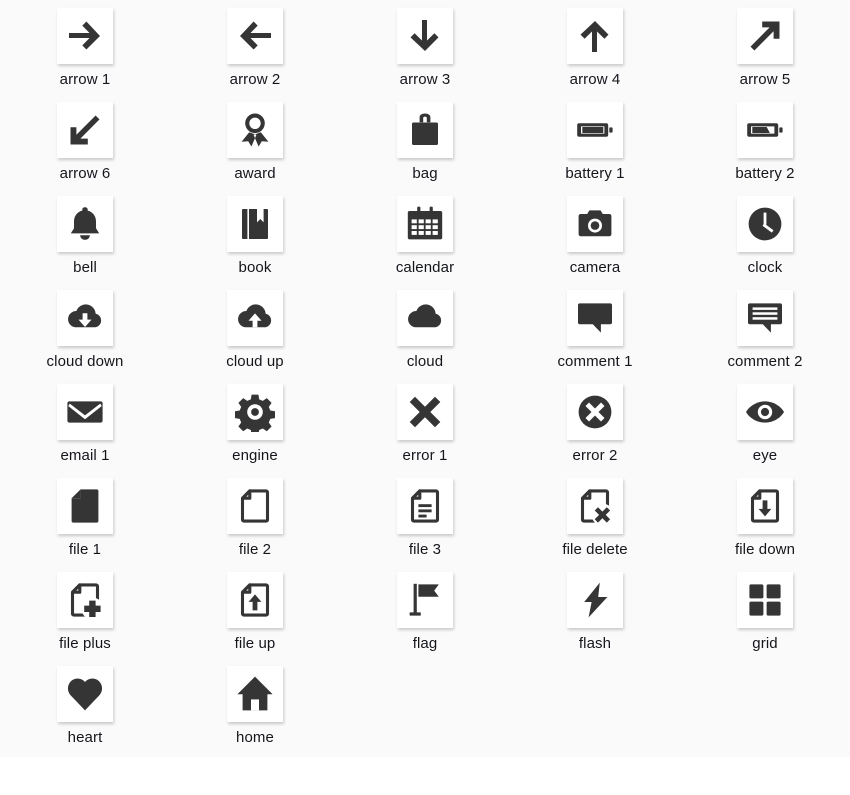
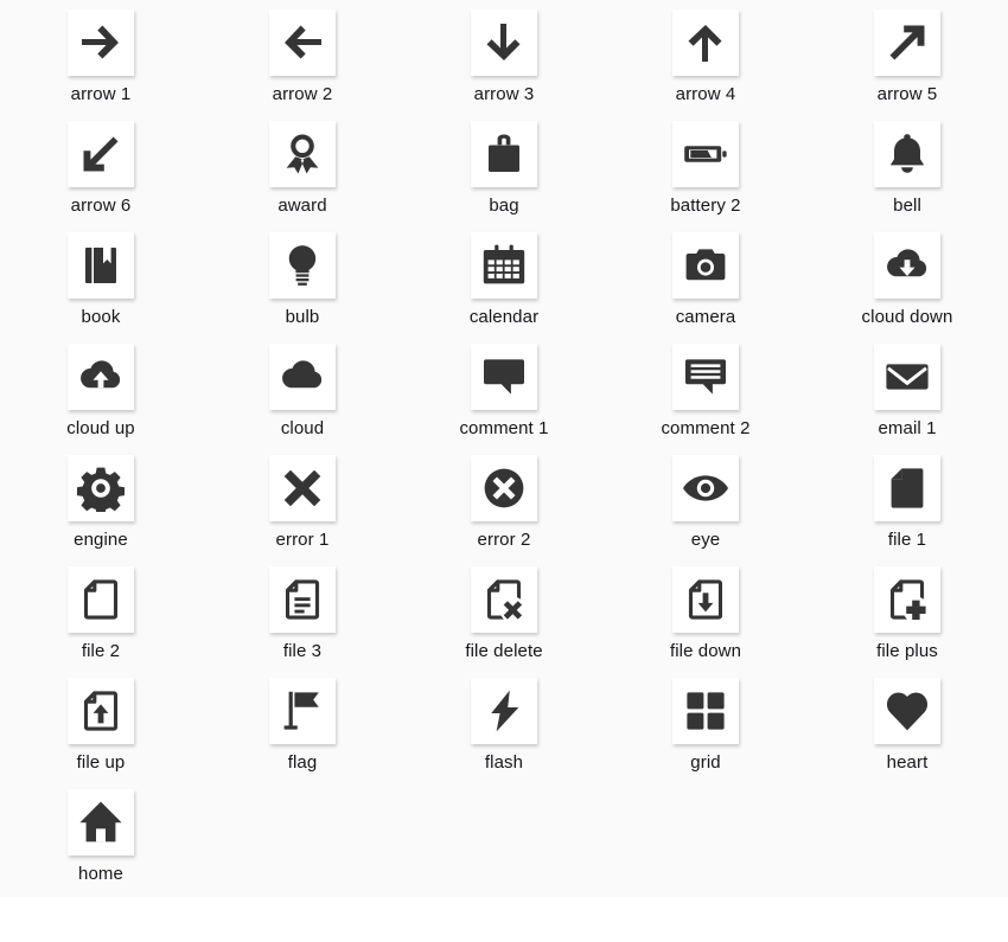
  arrow 1
  arrow 2
  arrow 3
  arrow 4
  arrow 5
  arrow 6
  award
  bag
- battery 1
  battery 2
  bell
  book
+ bulb
  calendar
  camera
- clock
  cloud down
  cloud up
  cloud
  comment 1
  comment 2
  email 1
  engine
  error 1
  error 2
  eye
  file 1
  file 2
  file 3
  file delete
  file down
  file plus
  file up
  flag
  flash
  grid
  heart
  home
